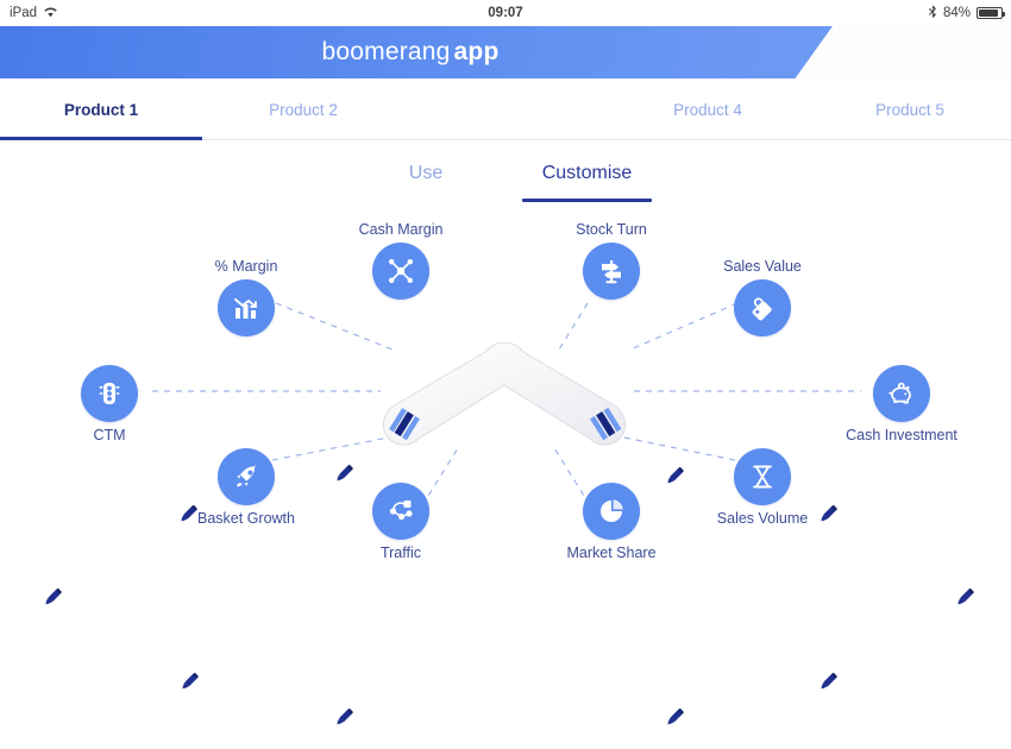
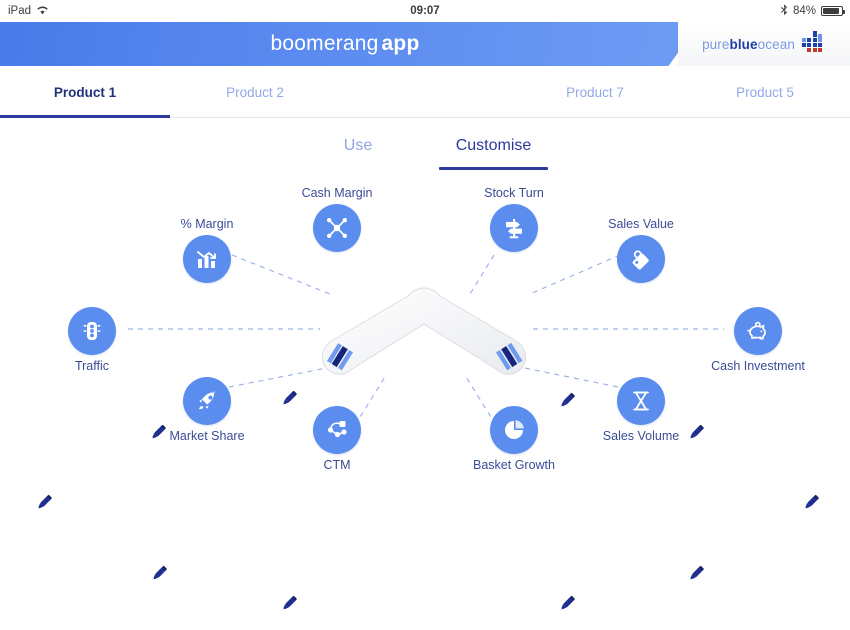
  iPad
  09:07
  84%
  boomerang
  app
+ pureblueocean
  Product 1
  Product 2
- Product 4
+ Product 7
  Product 5
  Use
  Customise
  % Margin
  Cash Margin
  Stock Turn
  Sales Value
- CTM
+ Traffic
  Cash Investment
- Basket Growth
+ Market Share
  Sales Volume
- Traffic
+ CTM
- Market Share
+ Basket Growth
